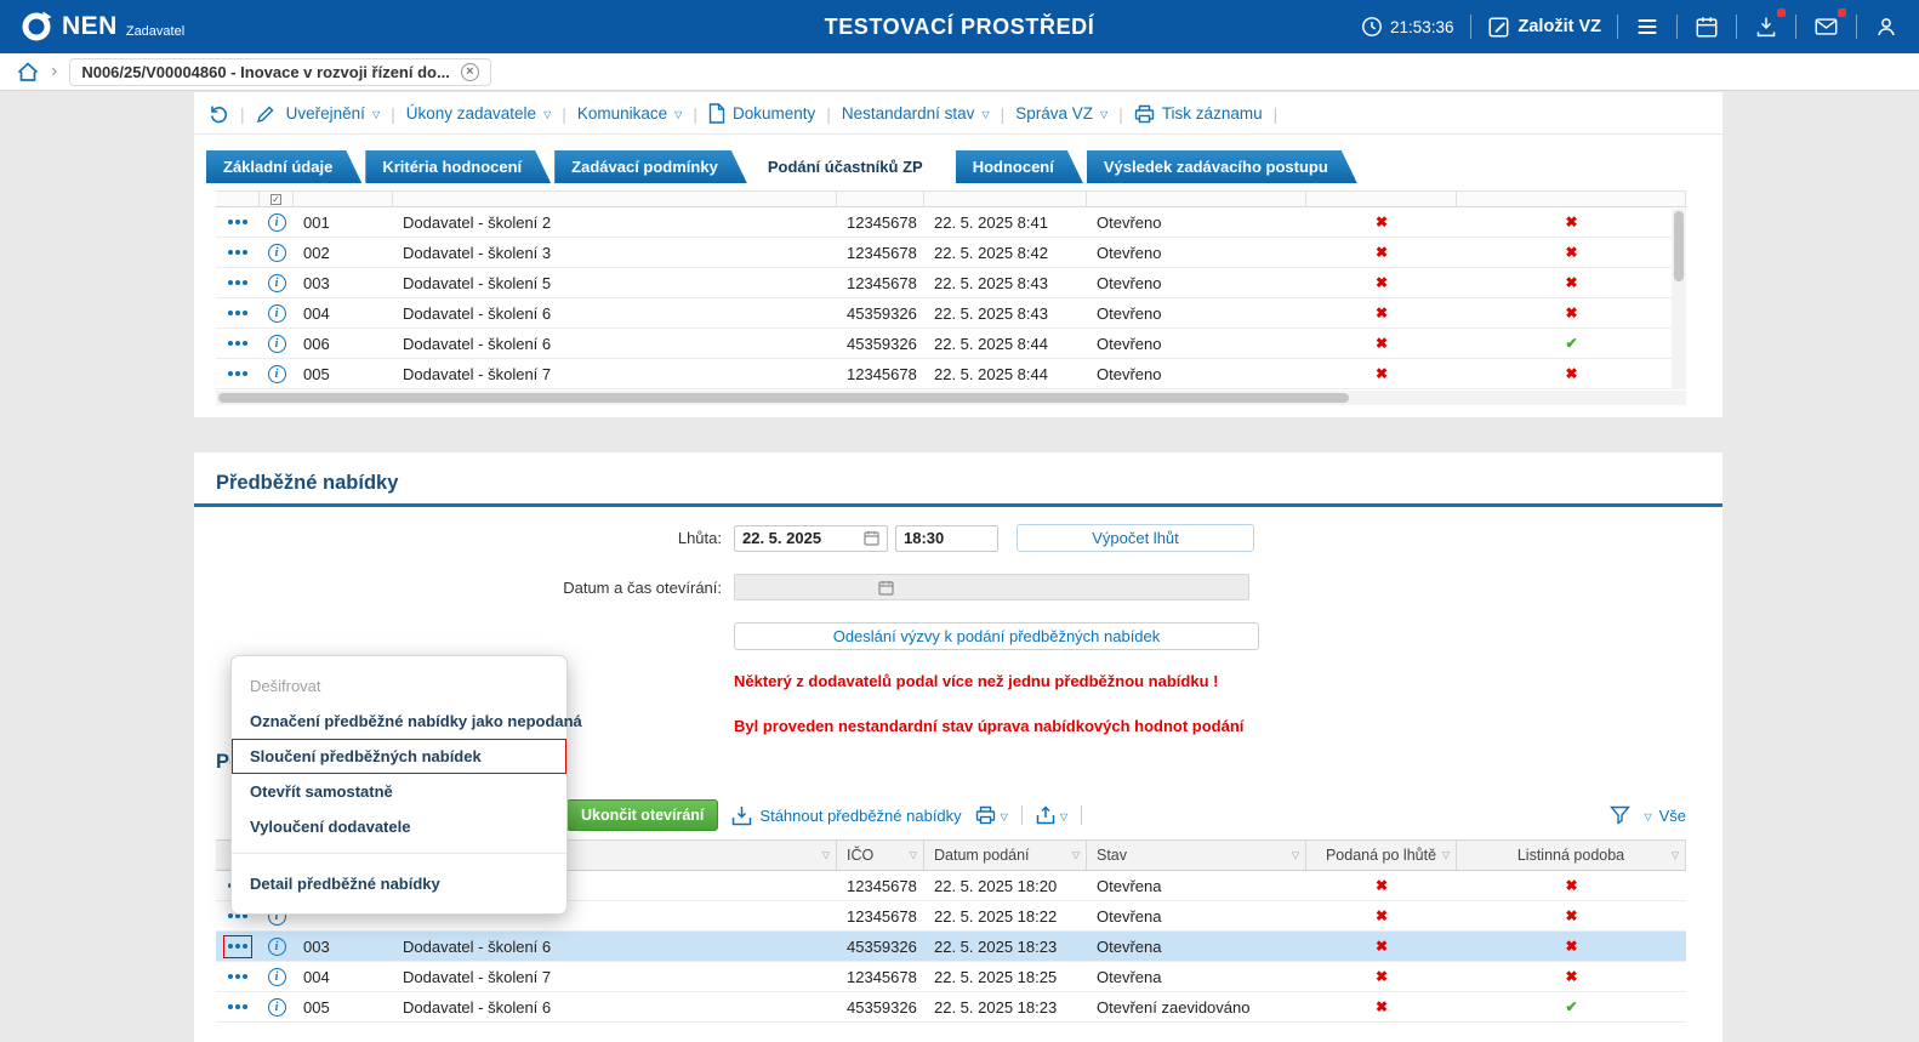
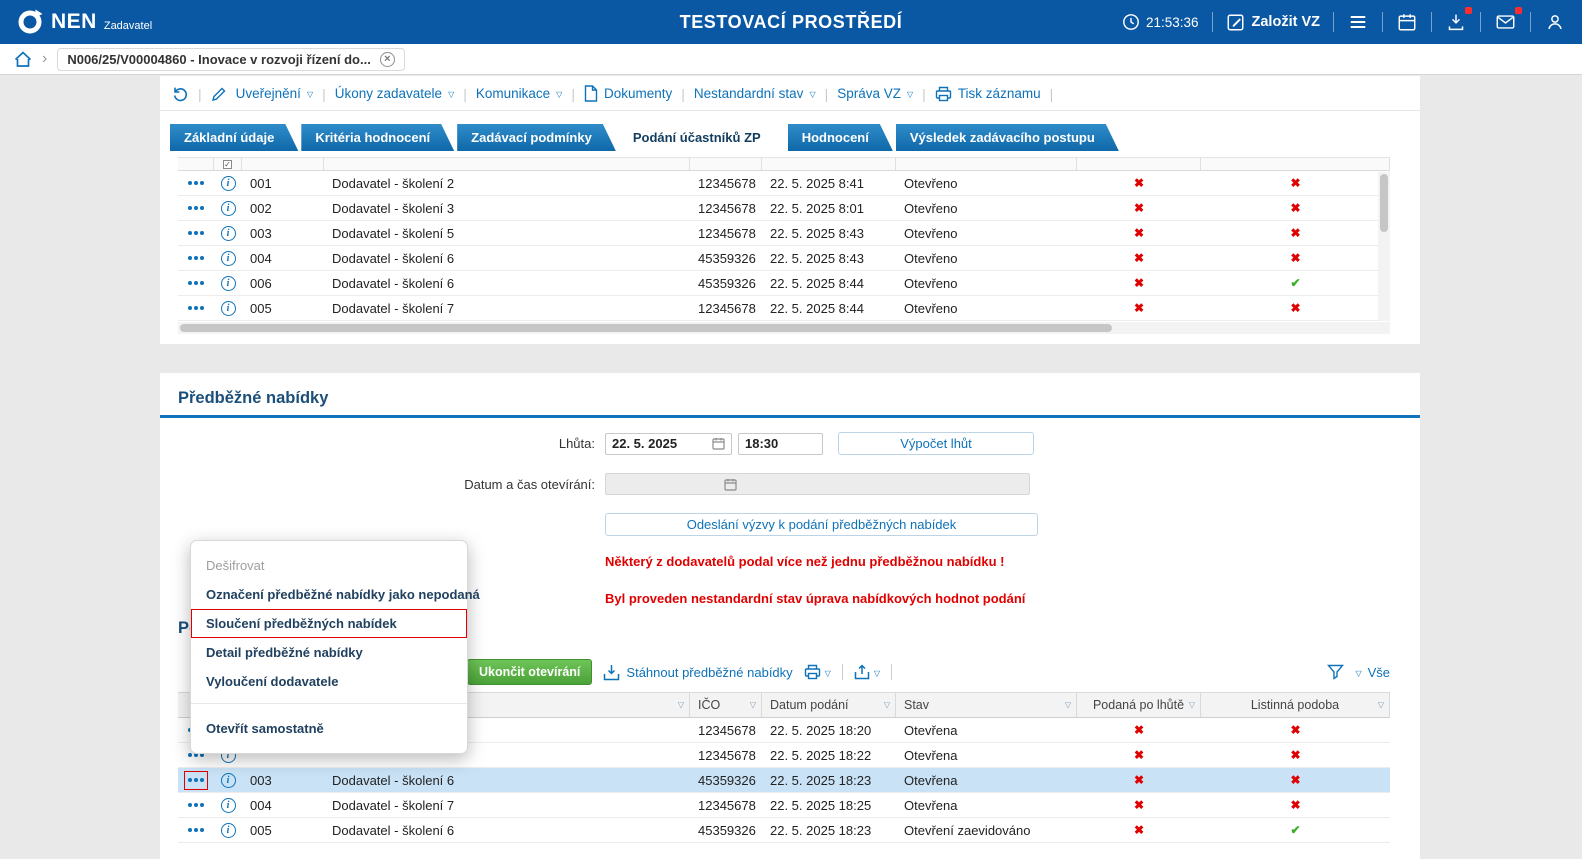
  NEN
  Zadavatel
  TESTOVACÍ PROSTŘEDÍ
  21:53:36
  Založit VZ
  ›
  N006/25/V00004860 - Inovace v rozvoji řízení do...
  ×
  |
  Uveřejnění
  ▽
  |
  Úkony zadavatele
  ▽
  |
  Komunikace
  ▽
  |
  Dokumenty
  |
  Nestandardní stav
  ▽
  |
  Správa VZ
  ▽
  |
  Tisk záznamu
  |
  Základní údaje
  Kritéria hodnocení
  Zadávací podmínky
  Podání účastníků ZP
  Hodnocení
  Výsledek zadávacího postupu
  ✓
  001
  Dodavatel - školení 2
  12345678
  22. 5. 2025 8:41
  Otevřeno
  002
  Dodavatel - školení 3
  12345678
- 22. 5. 2025 8:42
+ 22. 5. 2025 8:01
  Otevřeno
  003
  Dodavatel - školení 5
  12345678
  22. 5. 2025 8:43
  Otevřeno
  004
  Dodavatel - školení 6
  45359326
  22. 5. 2025 8:43
  Otevřeno
  006
  Dodavatel - školení 6
  45359326
  22. 5. 2025 8:44
  Otevřeno
  005
  Dodavatel - školení 7
  12345678
  22. 5. 2025 8:44
  Otevřeno
  Předběžné nabídky
  Lhůta:
  22. 5. 2025
  18:30
  Výpočet lhůt
  Datum a čas otevírání:
  Odeslání výzvy k podání předběžných nabídek
  Některý z dodavatelů podal více než jednu předběžnou nabídku !
  Byl proveden nestandardní stav úprava nabídkových hodnot podání
  Ukončit otevírání
  Stáhnout předběžné nabídky
  ▽
  ▽
  ▽
  Vše
  ▽
  IČO
  ▽
  Datum podání
  ▽
  Stav
  ▽
  Podaná po lhůtě
  ▽
  Listinná podoba
  ▽
  12345678
  22. 5. 2025 18:20
  Otevřena
  12345678
  22. 5. 2025 18:22
  Otevřena
  003
  Dodavatel - školení 6
  45359326
  22. 5. 2025 18:23
  Otevřena
  004
  Dodavatel - školení 7
  12345678
  22. 5. 2025 18:25
  Otevřena
  005
  Dodavatel - školení 6
  45359326
  22. 5. 2025 18:23
  Otevření zaevidováno
  Dešifrovat
  Označení předběžné nabídky jako nepodaná
  Sloučení předběžných nabídek
- Otevřít samostatně
+ Detail předběžné nabídky
  Vyloučení dodavatele
- Detail předběžné nabídky
+ Otevřít samostatně
